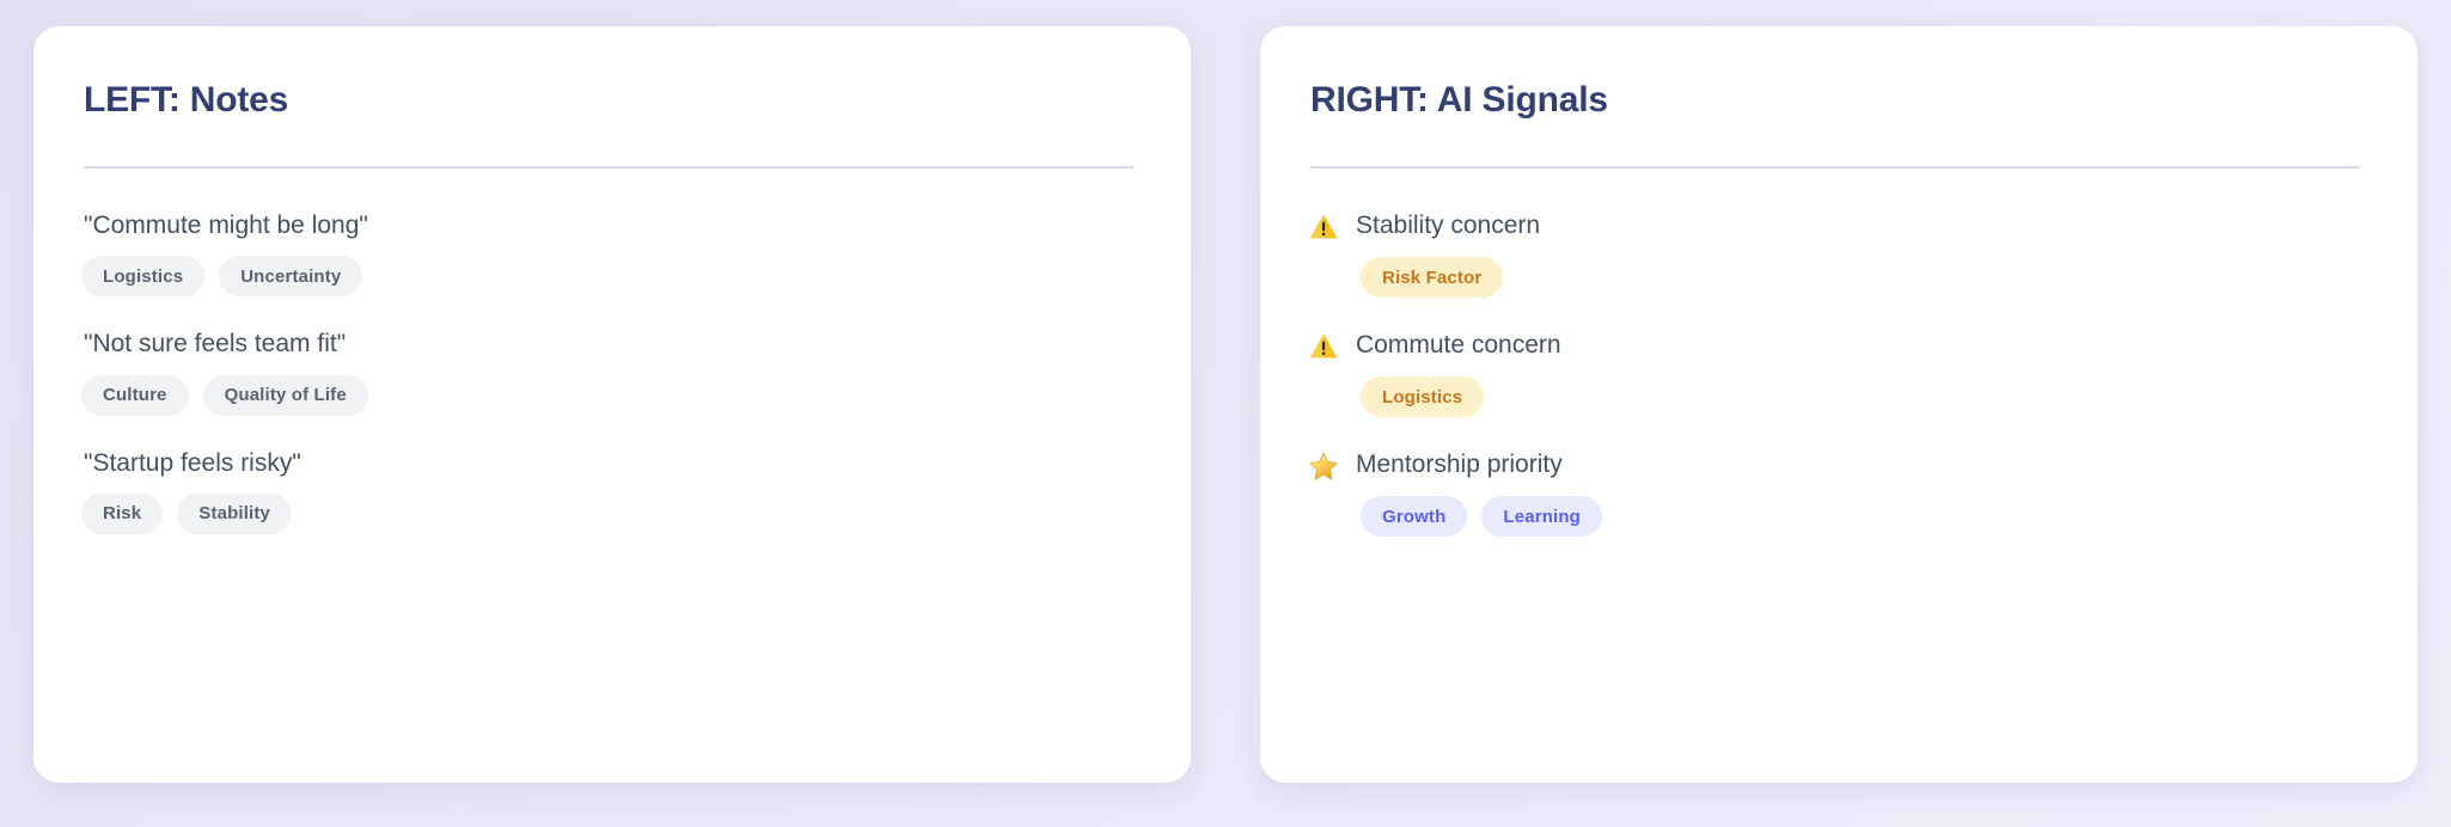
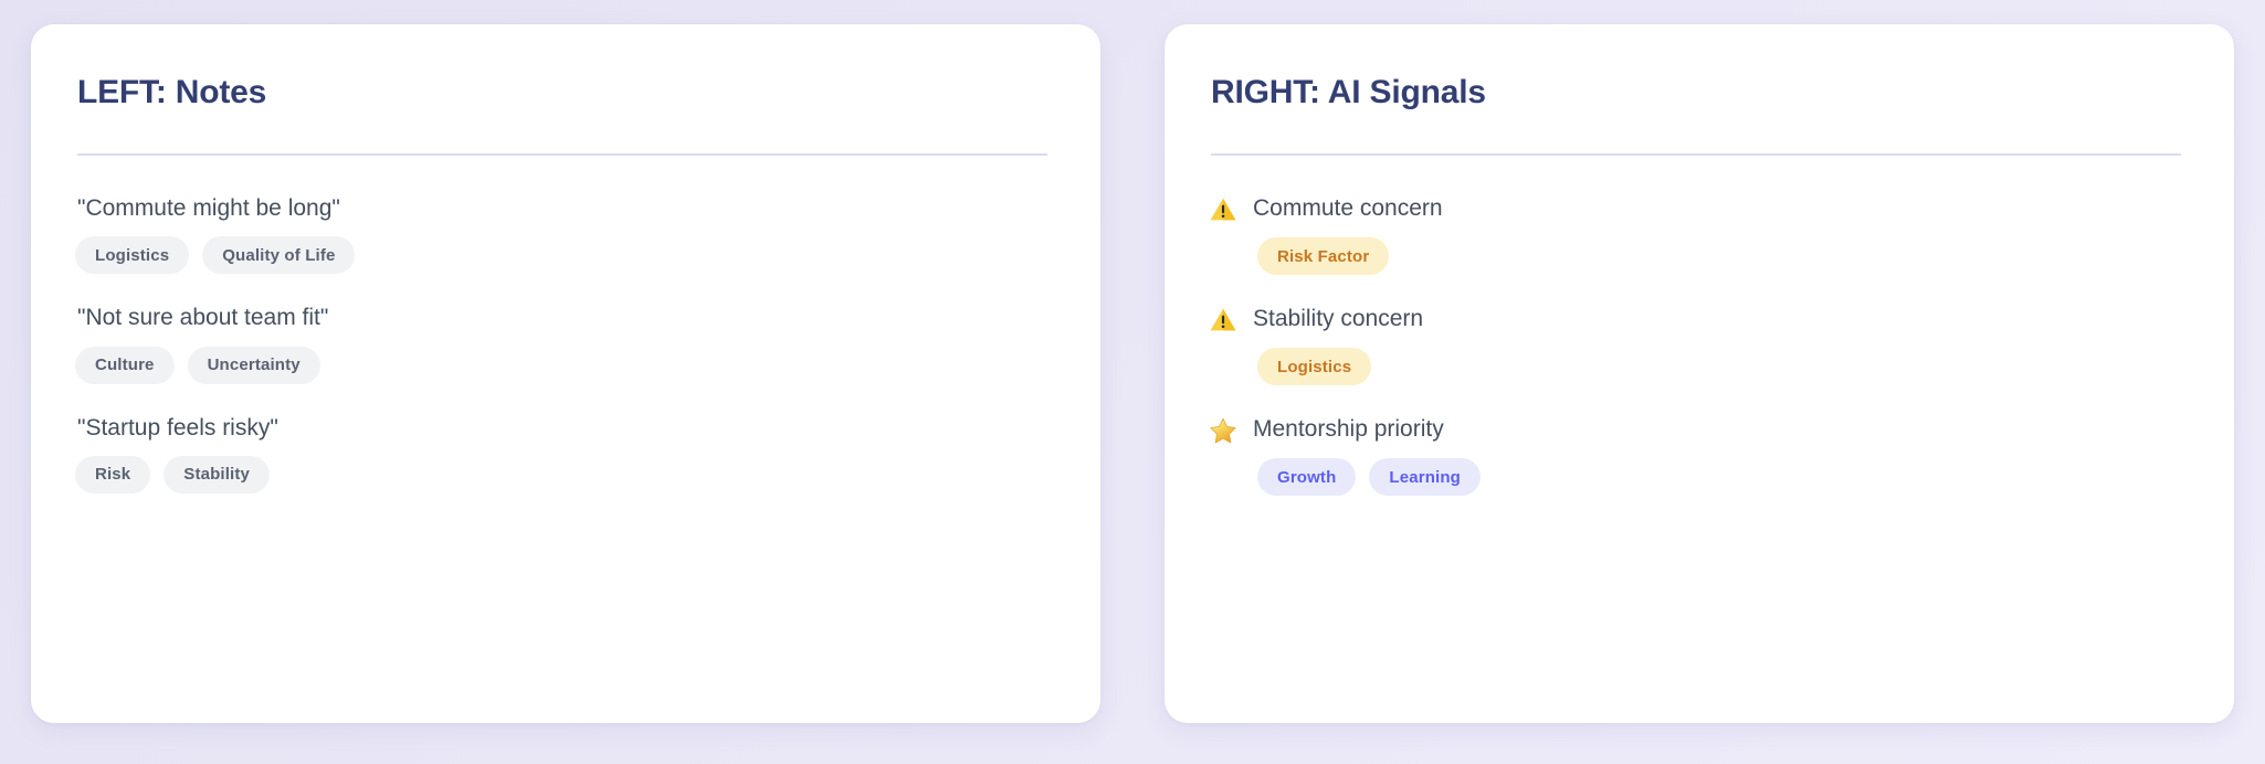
  LEFT: Notes
  "Commute might be long"
  Logistics
- Uncertainty
+ Quality of Life
- "Not sure feels team fit"
+ "Not sure about team fit"
  Culture
- Quality of Life
+ Uncertainty
  "Startup feels risky"
  Risk
  Stability
  RIGHT: AI Signals
- Stability concern
+ Commute concern
  Risk Factor
- Commute concern
+ Stability concern
  Logistics
  Mentorship priority
  Growth
  Learning
